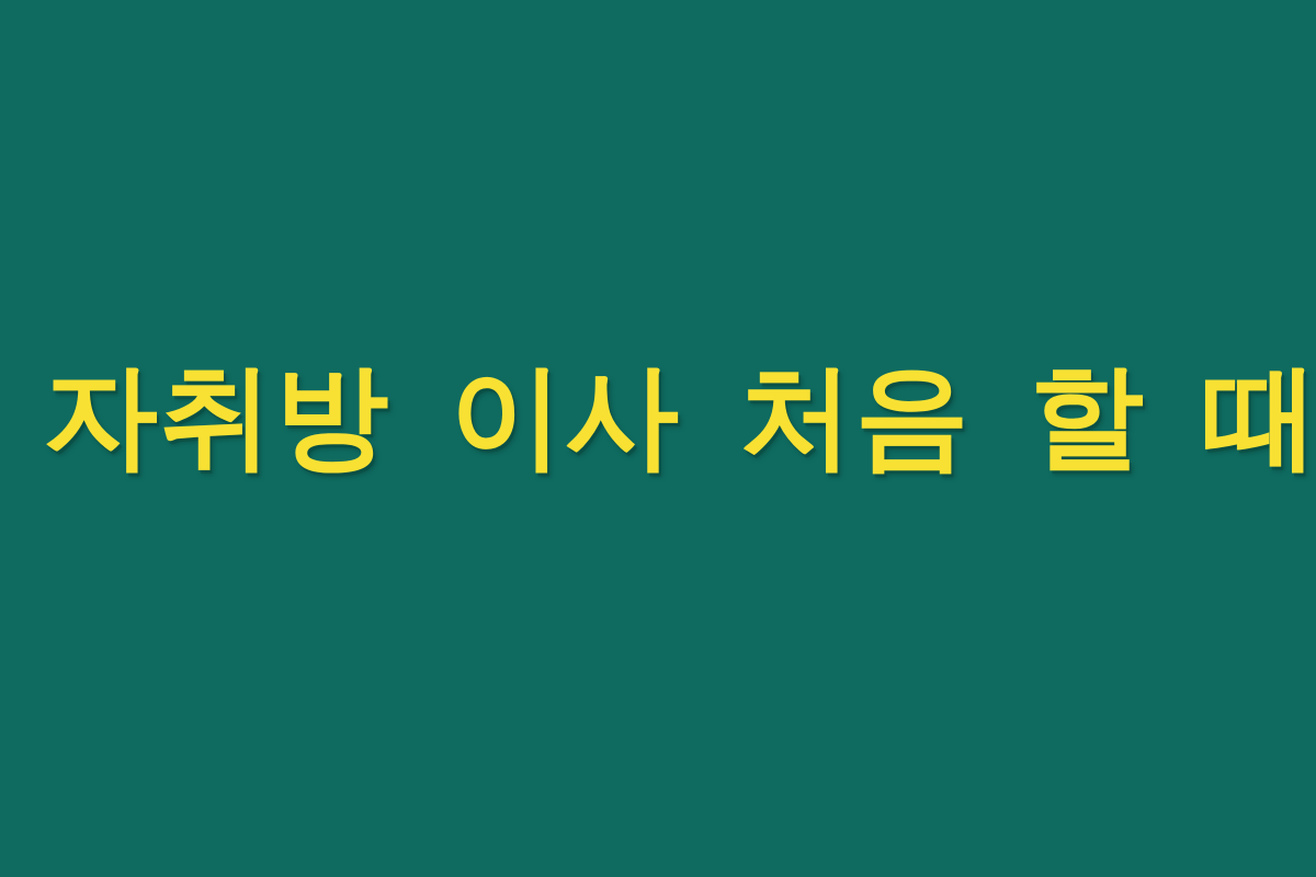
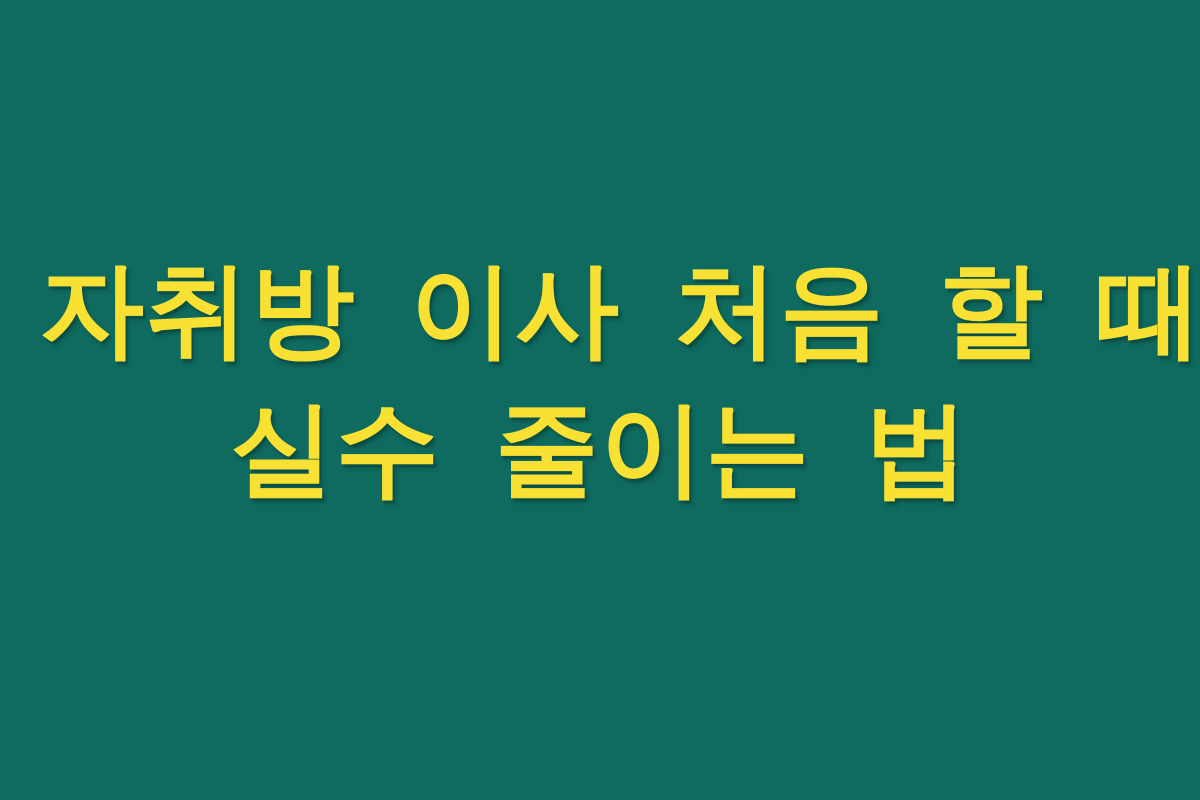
  자취방 이사 처음 할 때
+ 실수 줄이는 법
